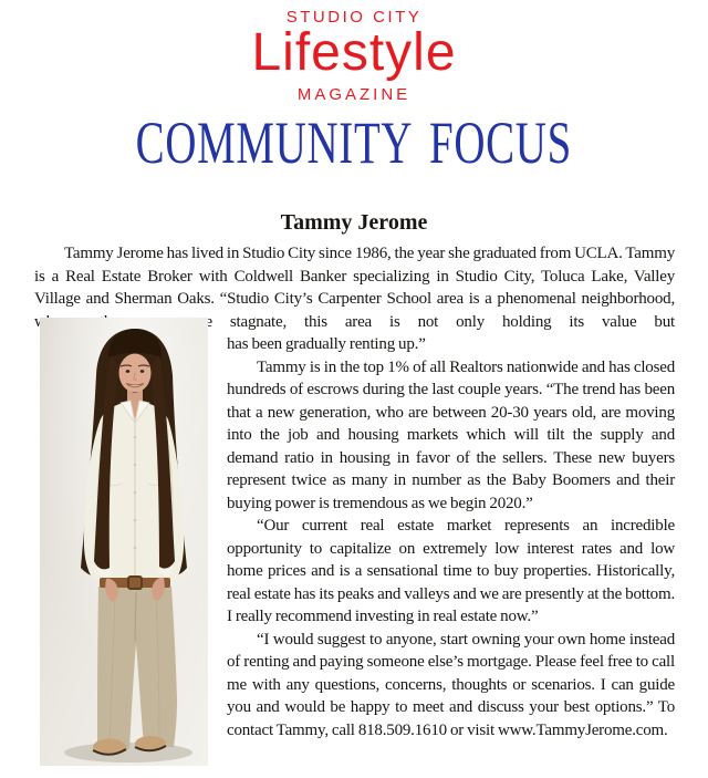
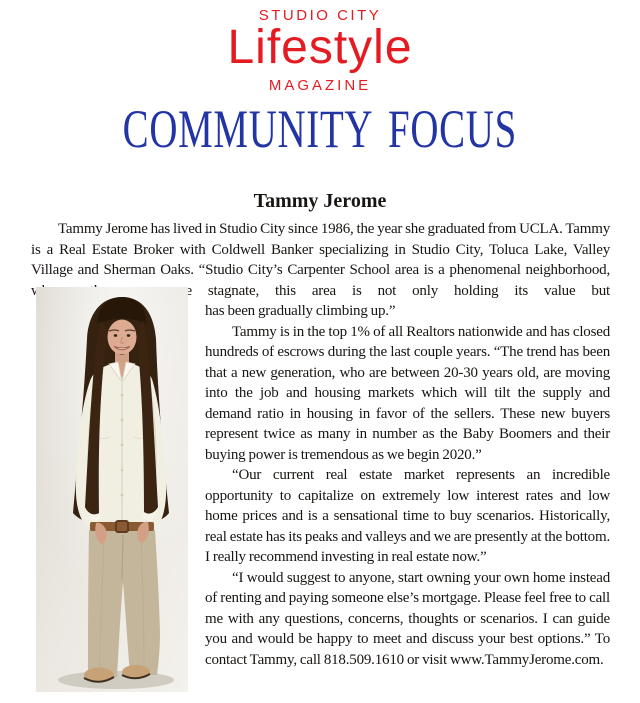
  STUDIO CITY
  Lifestyle
  MAGAZINE
  COMMUNITY FOCUS
  Tammy Jerome
  Tammy Jerome has lived in Studio City since 1986, the year she graduated from UCLA. Tammy is a Real Estate Broker with Coldwell Banker specializing in Studio City, Toluca Lake, Valley Village and Sherman Oaks. “Studio City’s Carpenter School area is a phenomenal neighborhood, e stagnate, this area is not only holding its value but
- has been gradually renting up.”
+ has been gradually climbing up.”
  Tammy is in the top 1% of all Realtors nationwide and has closed hundreds of escrows during the last couple years. “The trend has been that a new generation, who are between 20-30 years old, are moving into the job and housing markets which will tilt the supply and demand ratio in housing in favor of the sellers. These new buyers represent twice as many in number as the Baby Boomers and their buying power is tremendous as we begin 2020.”
- “Our current real estate market represents an incredible opportunity to capitalize on extremely low interest rates and low home prices and is a sensational time to buy properties. Historically, real estate has its peaks and valleys and we are presently at the bottom. I really recommend investing in real estate now.”
+ “Our current real estate market represents an incredible opportunity to capitalize on extremely low interest rates and low home prices and is a sensational time to buy scenarios. Historically, real estate has its peaks and valleys and we are presently at the bottom. I really recommend investing in real estate now.”
  “I would suggest to anyone, start owning your own home instead of renting and paying someone else’s mortgage. Please feel free to call me with any questions, concerns, thoughts or scenarios. I can guide you and would be happy to meet and discuss your best options.” To contact Tammy, call 818.509.1610 or visit www.TammyJerome.com.
